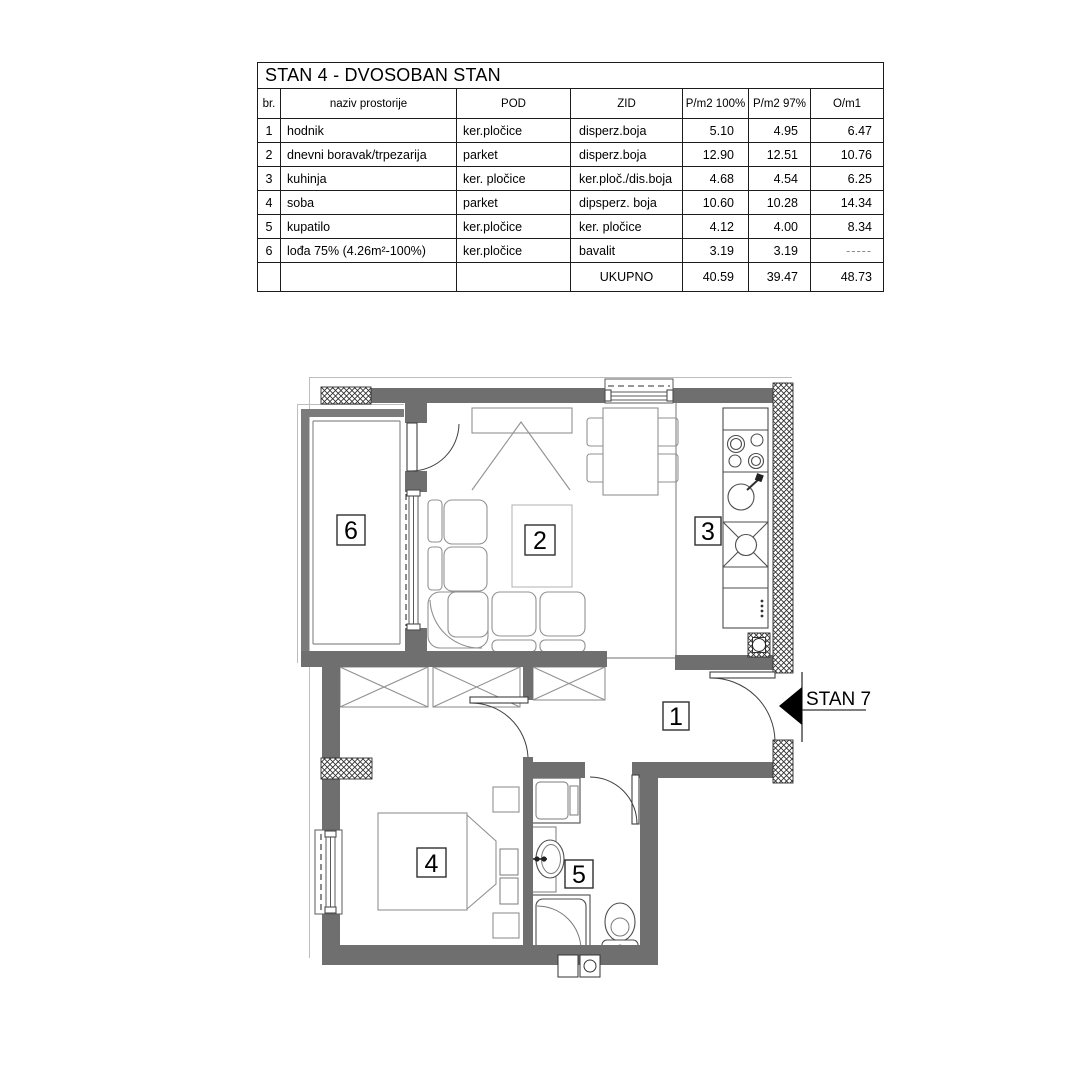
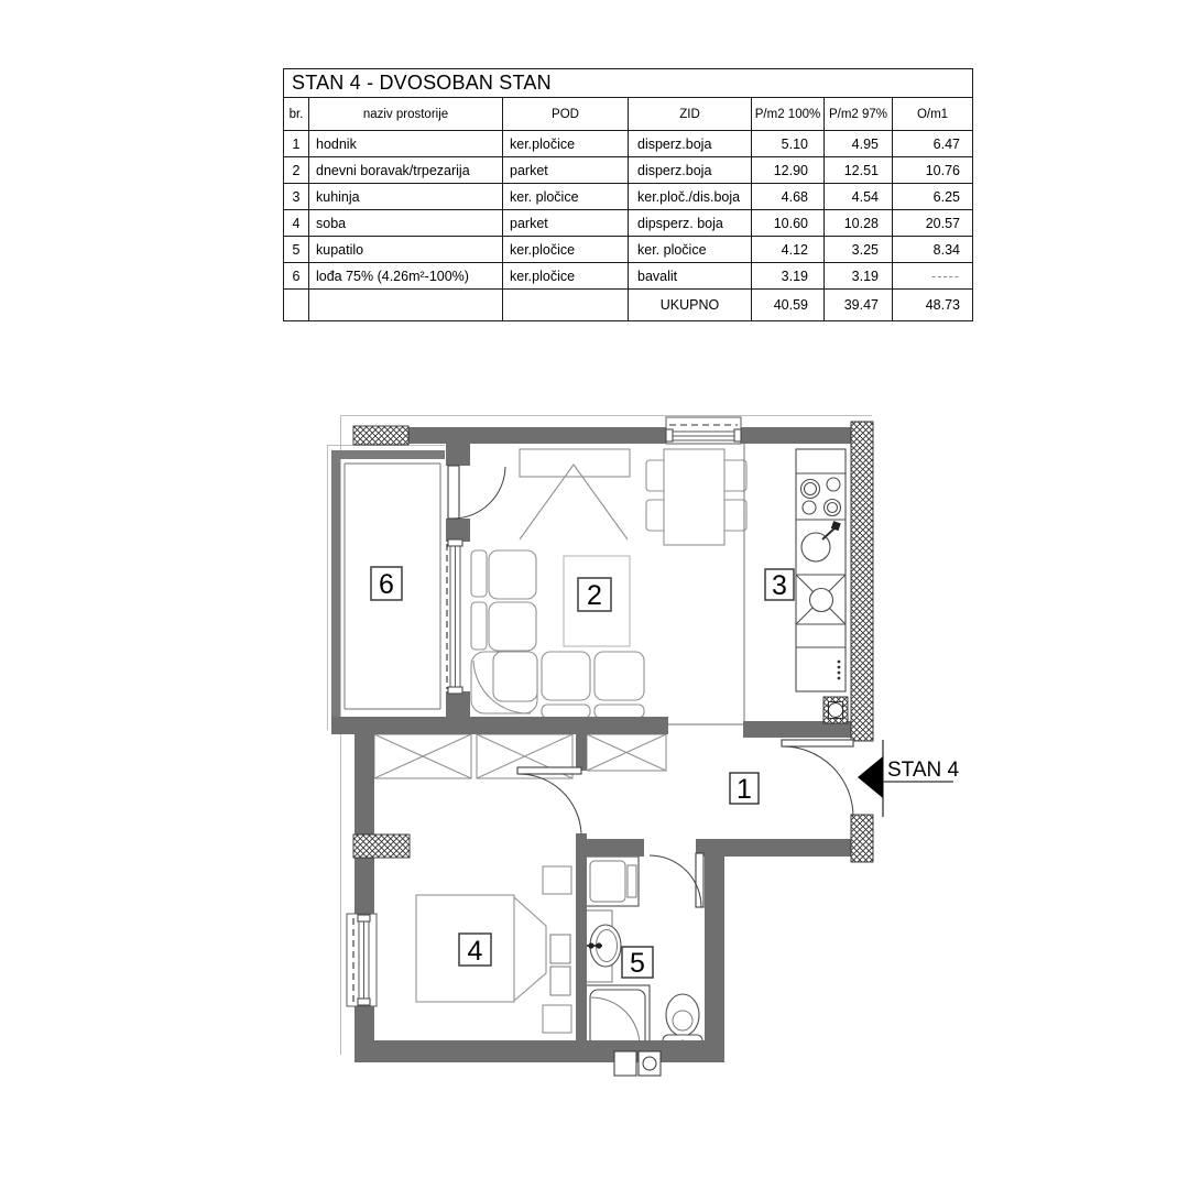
  STAN 4 - DVOSOBAN STAN
  br.	naziv prostorije	POD	ZID	P/m2 100%	P/m2 97%	O/m1
  1	hodnik	ker.pločice	disperz.boja	5.10	4.95	6.47
  2	dnevni boravak/trpezarija	parket	disperz.boja	12.90	12.51	10.76
  3	kuhinja	ker. pločice	ker.ploč./dis.boja	4.68	4.54	6.25
- 4	soba	parket	dipsperz. boja	10.60	10.28	14.34
+ 4	soba	parket	dipsperz. boja	10.60	10.28	20.57
- 5	kupatilo	ker.pločice	ker. pločice	4.12	4.00	8.34
+ 5	kupatilo	ker.pločice	ker. pločice	4.12	3.25	8.34
  6	lođa 75% (4.26m²-100%)	ker.pločice	bavalit	3.19	3.19	-----
  			UKUPNO	40.59	39.47	48.73
  6
  2
  3
  1
  4
  5
- STAN 7
+ STAN 4
